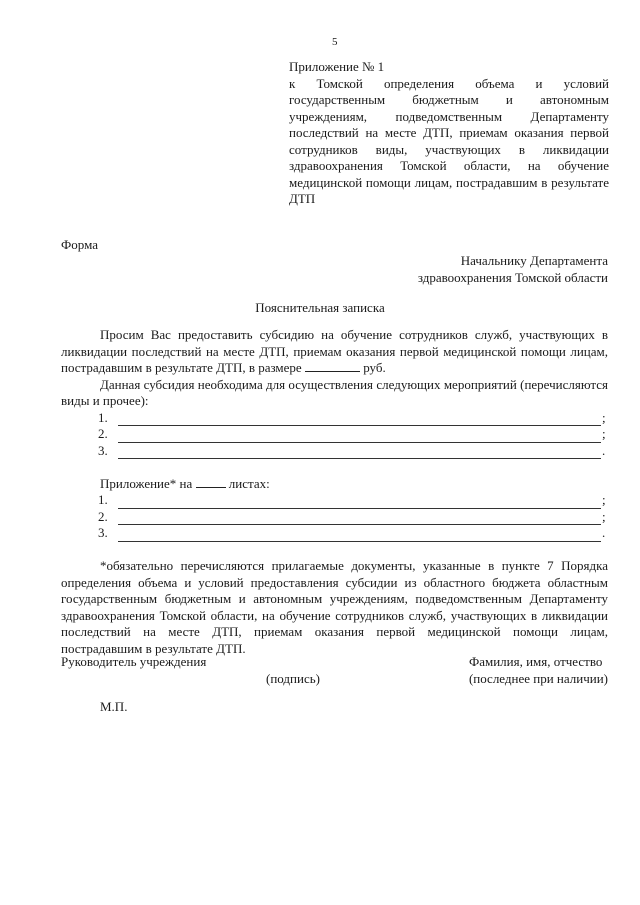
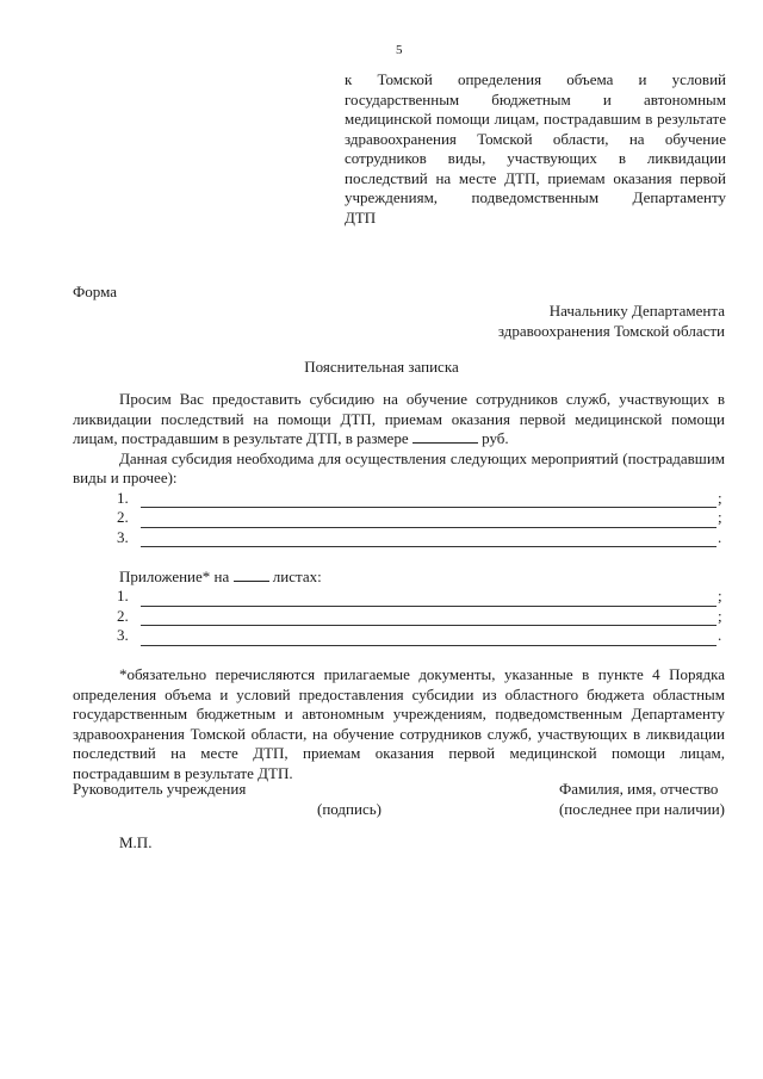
  5
- Приложение № 1
  к Томской определения объема и условий
  государственным бюджетным и автономным
- учреждениям, подведомственным Департаменту
+ медицинской помощи лицам, пострадавшим в результате
- последствий на месте ДТП, приемам оказания первой
+ здравоохранения Томской области, на обучение
  сотрудников виды, участвующих в ликвидации
- здравоохранения Томской области, на обучение
+ последствий на месте ДТП, приемам оказания первой
- медицинской помощи лицам, пострадавшим в результате
+ учреждениям, подведомственным Департаменту
  ДТП
  Форма
  Начальнику Департамента
  здравоохранения Томской области
  Пояснительная записка
- Просим Вас предоставить субсидию на обучение сотрудников служб, участвующих в ликвидации последствий на месте ДТП, приемам оказания первой медицинской помощи лицам, пострадавшим в результате ДТП, в размере руб.
+ Просим Вас предоставить субсидию на обучение сотрудников служб, участвующих в ликвидации последствий на помощи ДТП, приемам оказания первой медицинской помощи лицам, пострадавшим в результате ДТП, в размере руб.
- Данная субсидия необходима для осуществления следующих мероприятий (перечисляются виды и прочее):
+ Данная субсидия необходима для осуществления следующих мероприятий (пострадавшим виды и прочее):
  1.
  ;
  2.
  ;
  3.
  .
  Приложение* на листах:
  1.
  ;
  2.
  ;
  3.
  .
- *обязательно перечисляются прилагаемые документы, указанные в пункте 7 Порядка определения объема и условий предоставления субсидии из областного бюджета областным государственным бюджетным и автономным учреждениям, подведомственным Департаменту здравоохранения Томской области, на обучение сотрудников служб, участвующих в ликвидации последствий на месте ДТП, приемам оказания первой медицинской помощи лицам, пострадавшим в результате ДТП.
+ *обязательно перечисляются прилагаемые документы, указанные в пункте 4 Порядка определения объема и условий предоставления субсидии из областного бюджета областным государственным бюджетным и автономным учреждениям, подведомственным Департаменту здравоохранения Томской области, на обучение сотрудников служб, участвующих в ликвидации последствий на месте ДТП, приемам оказания первой медицинской помощи лицам, пострадавшим в результате ДТП.
  Руководитель учреждения
  (подпись)
  Фамилия, имя, отчество
  (последнее при наличии)
  М.П.
